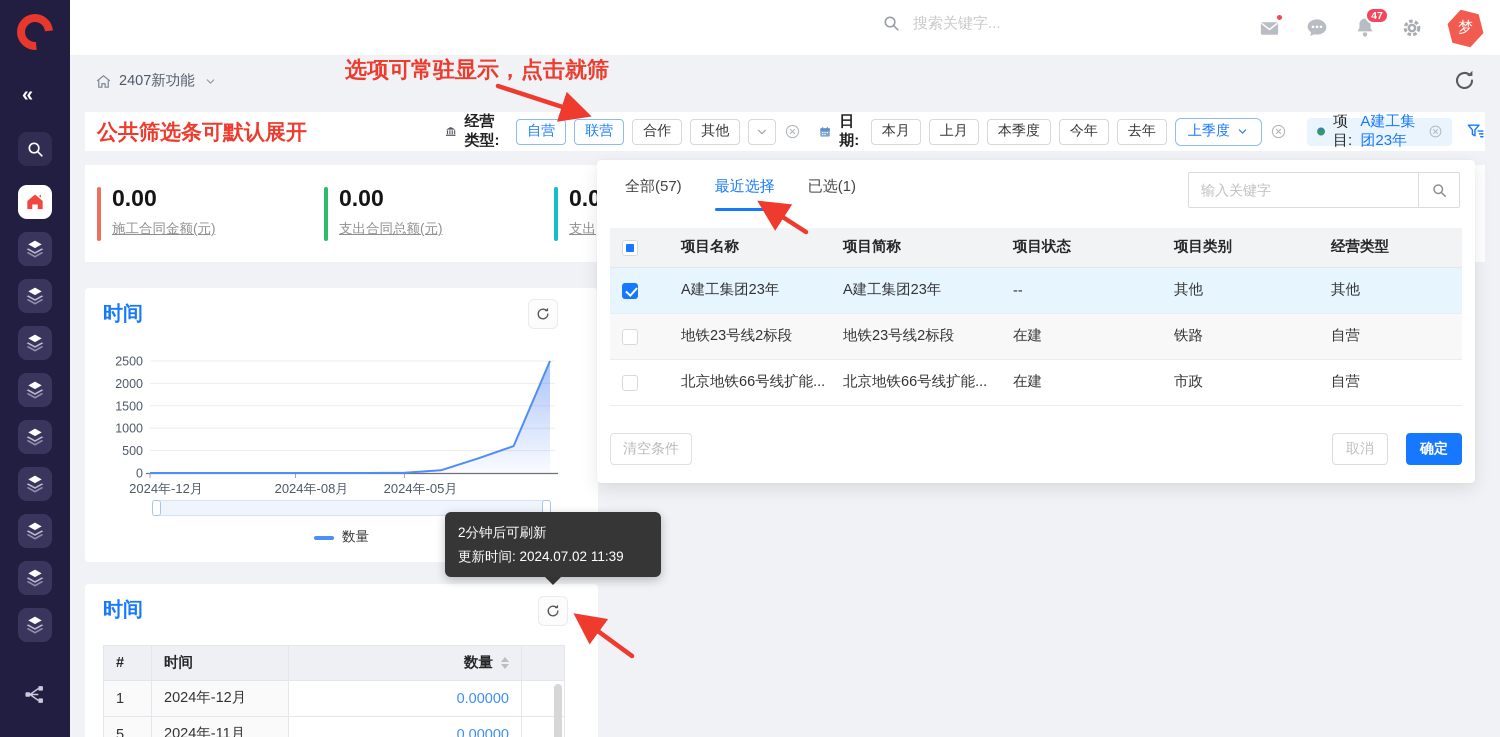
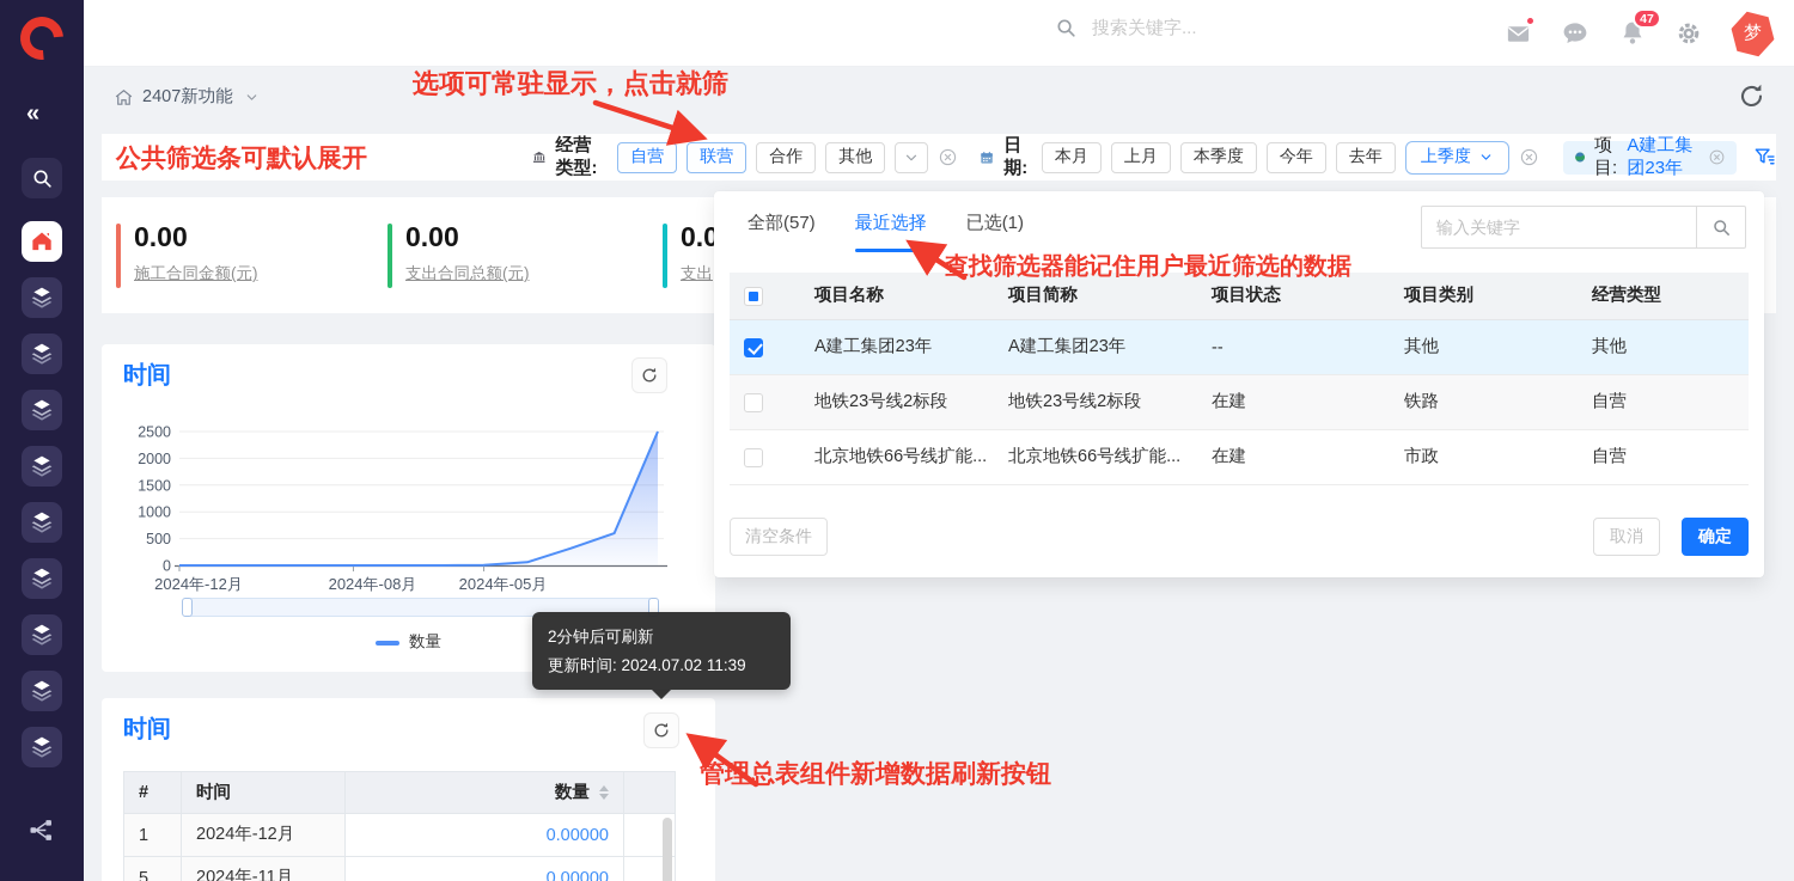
  «
  搜索关键字...
  47
  2407新功能
  公共筛选条可默认展开
  经营类型:
  自营
  联营
  合作
  其他
  日期:
  本月
  上月
  本季度
  今年
  去年
  上季度
  项目:
  A建工集团23年
  0.00
  施工合同金额(元)
  0.00
  支出合同总额(元)
  0.0
  支出
  时间
  0
  500
  1000
  1500
  2000
  2500
  2024年-12月
  2024年-08月
  2024年-05月
  数量
  2分钟后可刷新
  更新时间: 2024.07.02 11:39
  时间
  #
  时间
  数量
  1
  2024年-12月
  0.00000
  5
  2024年-11月
  0.00000
  全部(57)
  最近选择
  已选(1)
  输入关键字
  项目名称
  项目简称
  项目状态
  项目类别
  经营类型
  A建工集团23年
  A建工集团23年
  --
  其他
  其他
  地铁23号线2标段
  地铁23号线2标段
  在建
  铁路
  自营
  北京地铁66号线扩能...
  北京地铁66号线扩能...
  在建
  市政
  自营
  清空条件
  取消
  确定
  选项可常驻显示，点击就筛
+ 查找筛选器能记住用户最近筛选的数据
+ 管理总表组件新增数据刷新按钮
